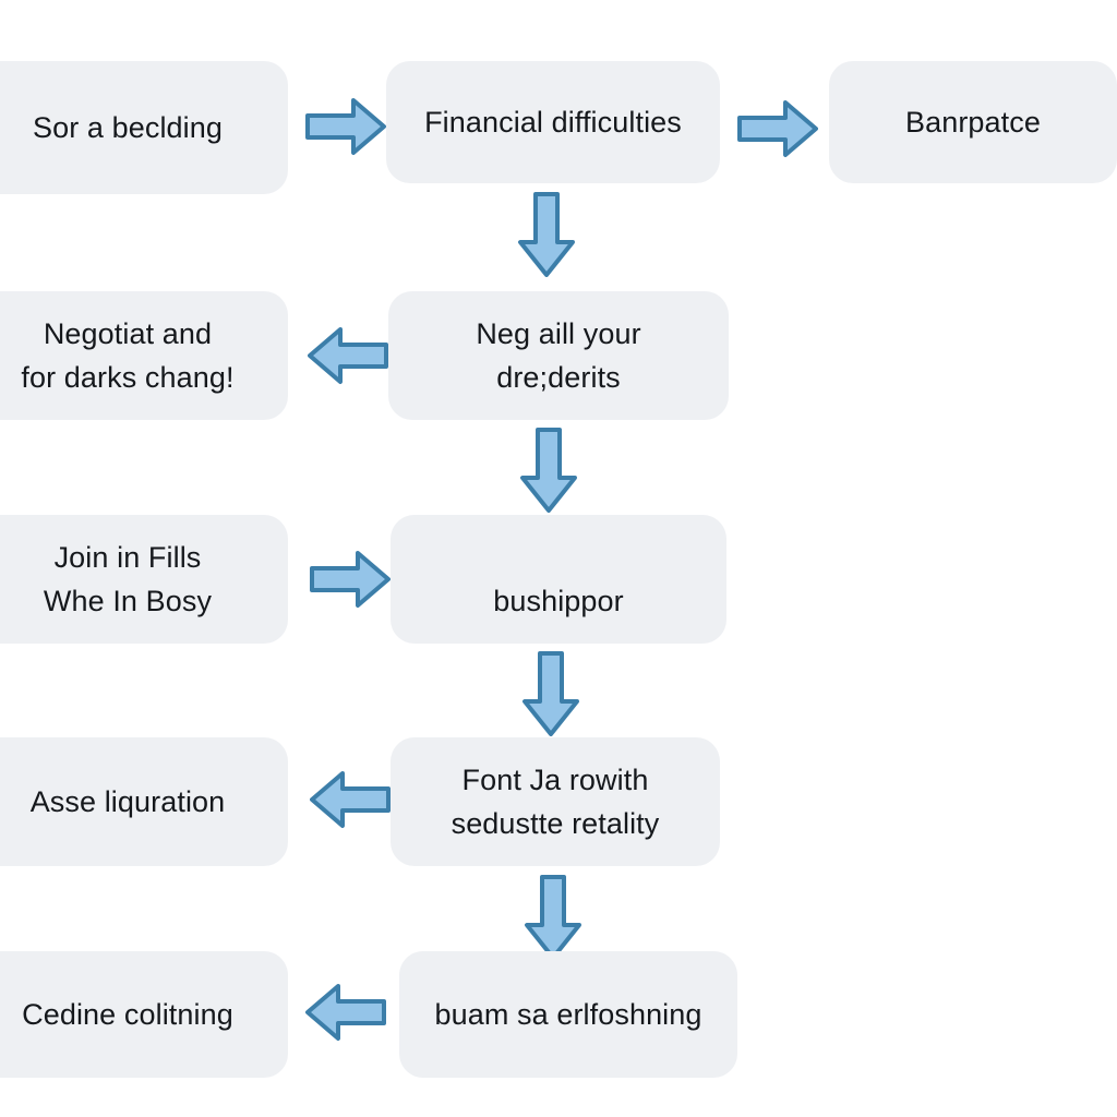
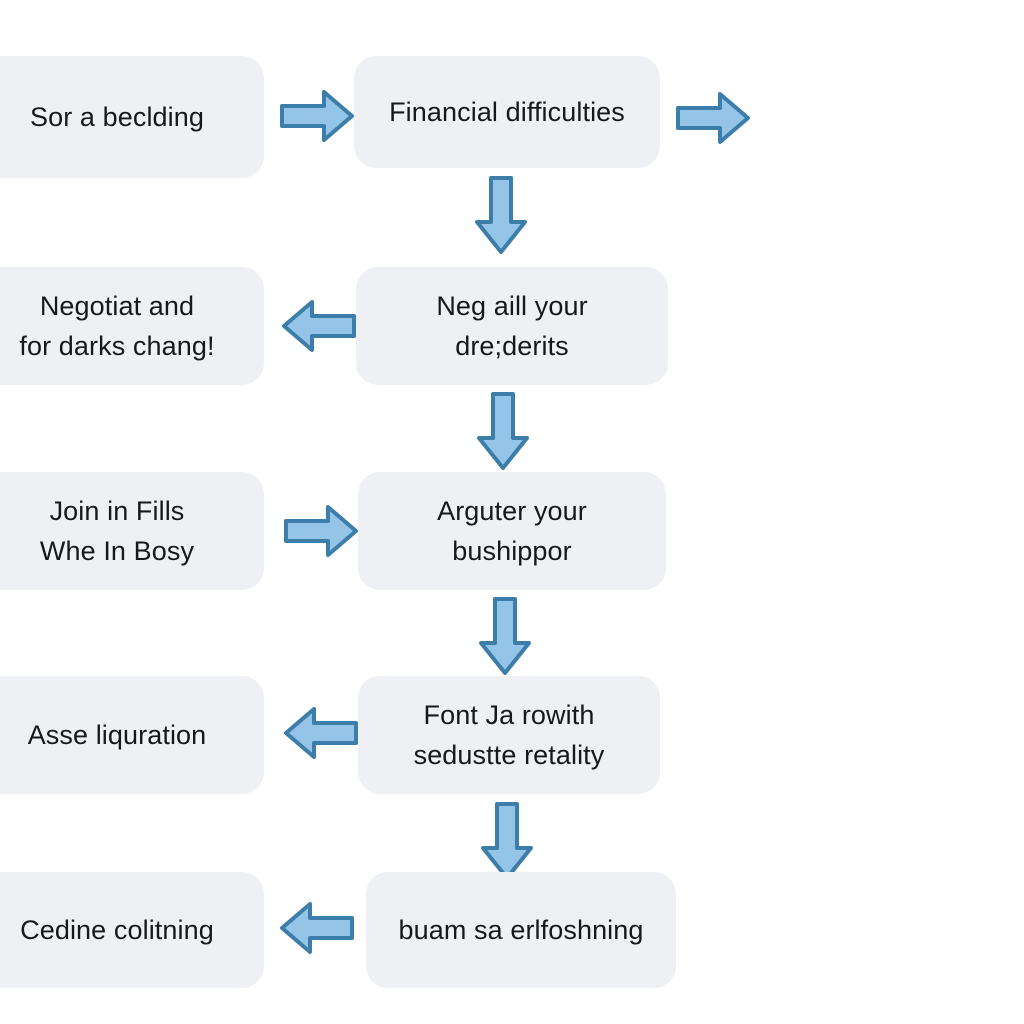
  Sor a beclding
  Financial difficulties
- Banrpatce
  Negotiat and
  for darks chang!
  Neg aill your
  dre;derits
  Join in Fills
  Whe In Bosy
+ Arguter your
  bushippor
  Asse liquration
  Font Ja rowith
  sedustte retality
  Cedine colitning
  buam sa erlfoshning
